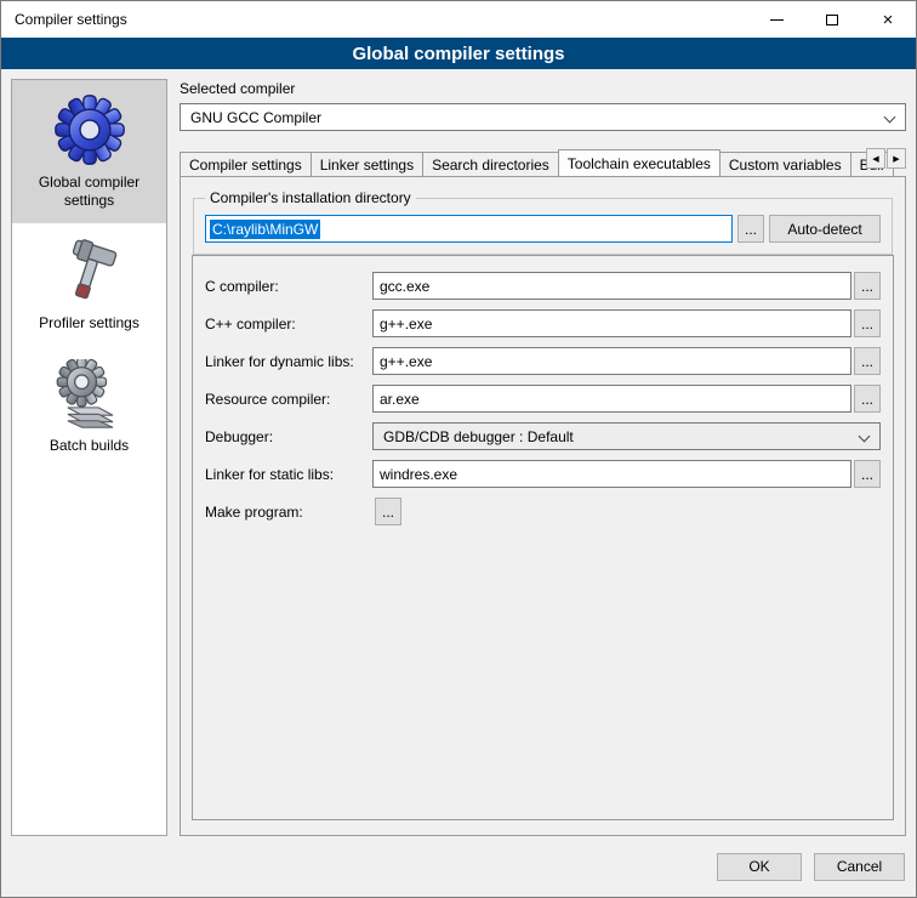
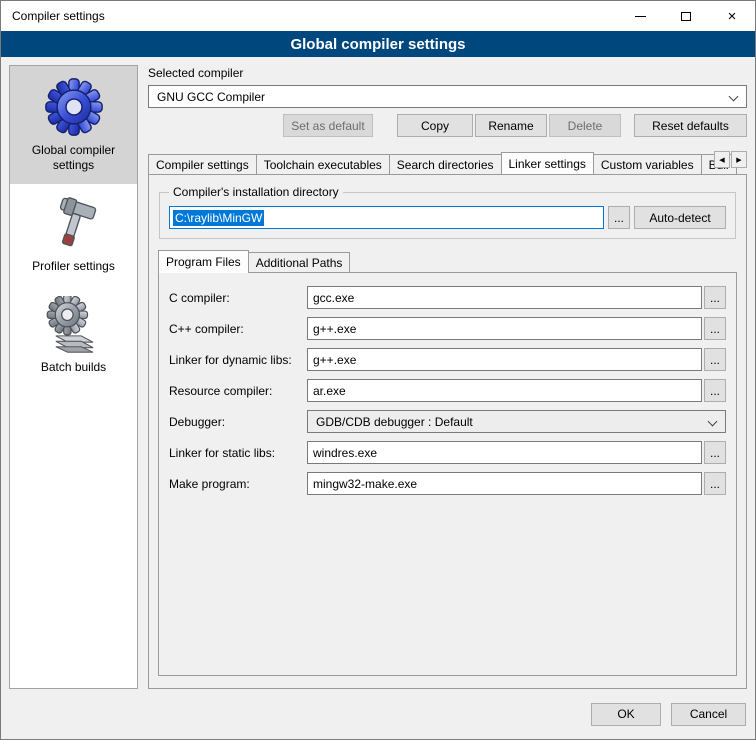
  Compiler settings
  ×
  Global compiler settings
  Global compiler settings
  Profiler settings
  Batch builds
  Selected compiler
  GNU GCC Compiler
+ Set as default
+ Copy
+ Rename
+ Delete
+ Reset defaults
  Compiler settings
- Linker settings
+ Toolchain executables
  Search directories
- Toolchain executables
+ Linker settings
  Custom variables
  Compiler's installation directory
  C:\raylib\MinGW
  ...
  Auto-detect
+ Program Files
+ Additional Paths
  C compiler:
  gcc.exe
  ...
  C++ compiler:
  g++.exe
  ...
  Linker for dynamic libs:
  g++.exe
  ...
  Resource compiler:
  ar.exe
  ...
  Debugger:
  GDB/CDB debugger : Default
  Linker for static libs:
  windres.exe
  ...
  Make program:
+ mingw32-make.exe
  ...
  OK
  Cancel
